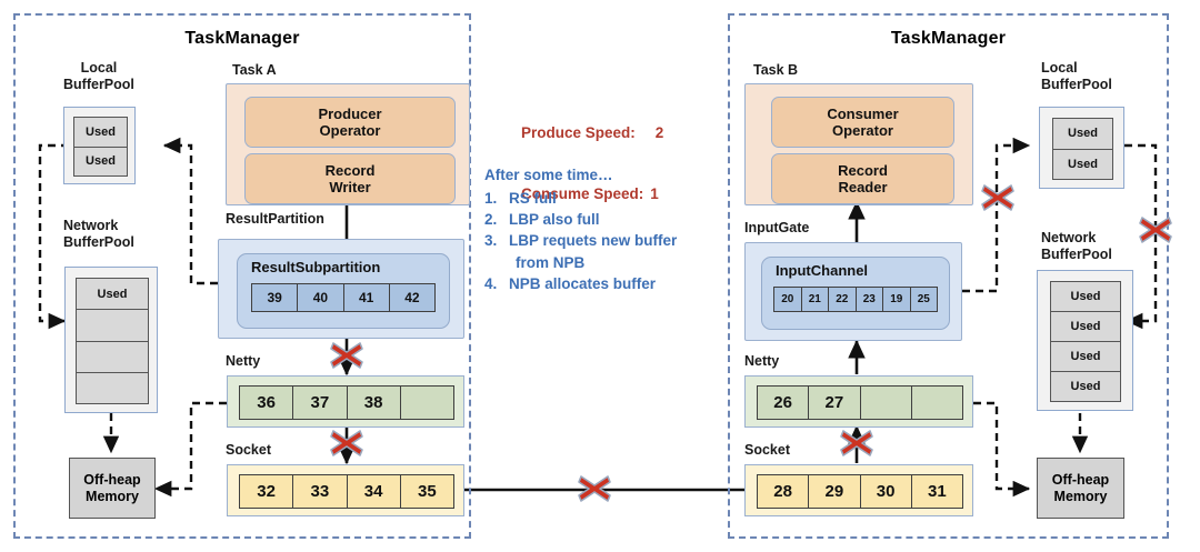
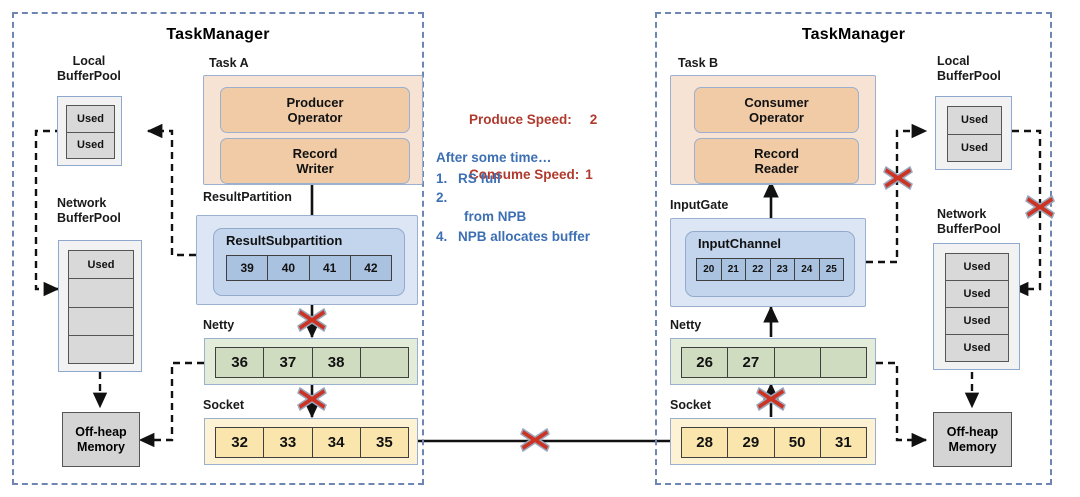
  TaskManager
  Local
  BufferPool
  Used
  Used
  Network
  BufferPool
  Used
  Off-heap
  Memory
  Task A
  Producer
  Operator
  Record
  Writer
  ResultPartition
  ResultSubpartition
  39
  40
  41
  42
  Netty
  36
  37
  38
  Socket
  32
  33
  34
  35
  Produce Speed: 2
  Consume Speed: 1
  After some time…
  1.
  RS full
  2.
- LBP also full
- 3.
- LBP requets new buffer
  from NPB
  4.
  NPB allocates buffer
  TaskManager
  Task B
  Consumer
  Operator
  Record
  Reader
  InputGate
  InputChannel
  20
  21
  22
  23
- 19
+ 24
  25
  Netty
  26
  27
  Socket
  28
  29
- 30
+ 50
  31
  Local
  BufferPool
  Used
  Used
  Network
  BufferPool
  Used
  Used
  Used
  Used
  Off-heap
  Memory
